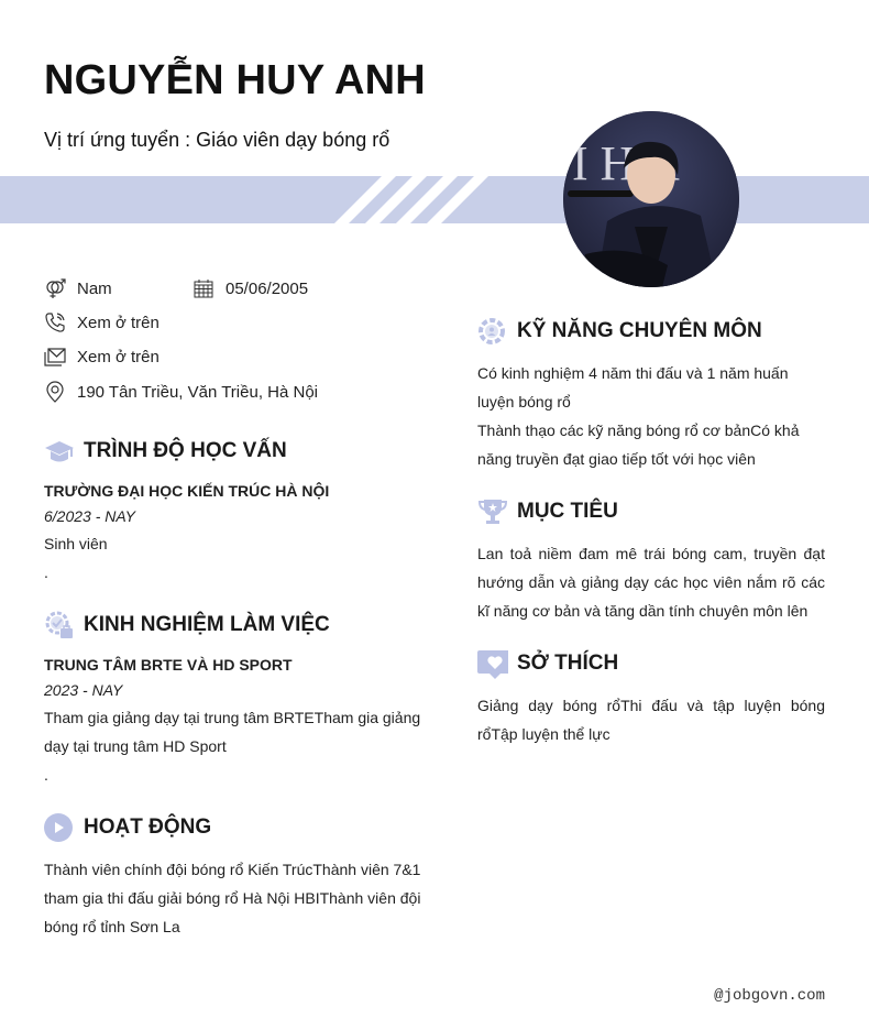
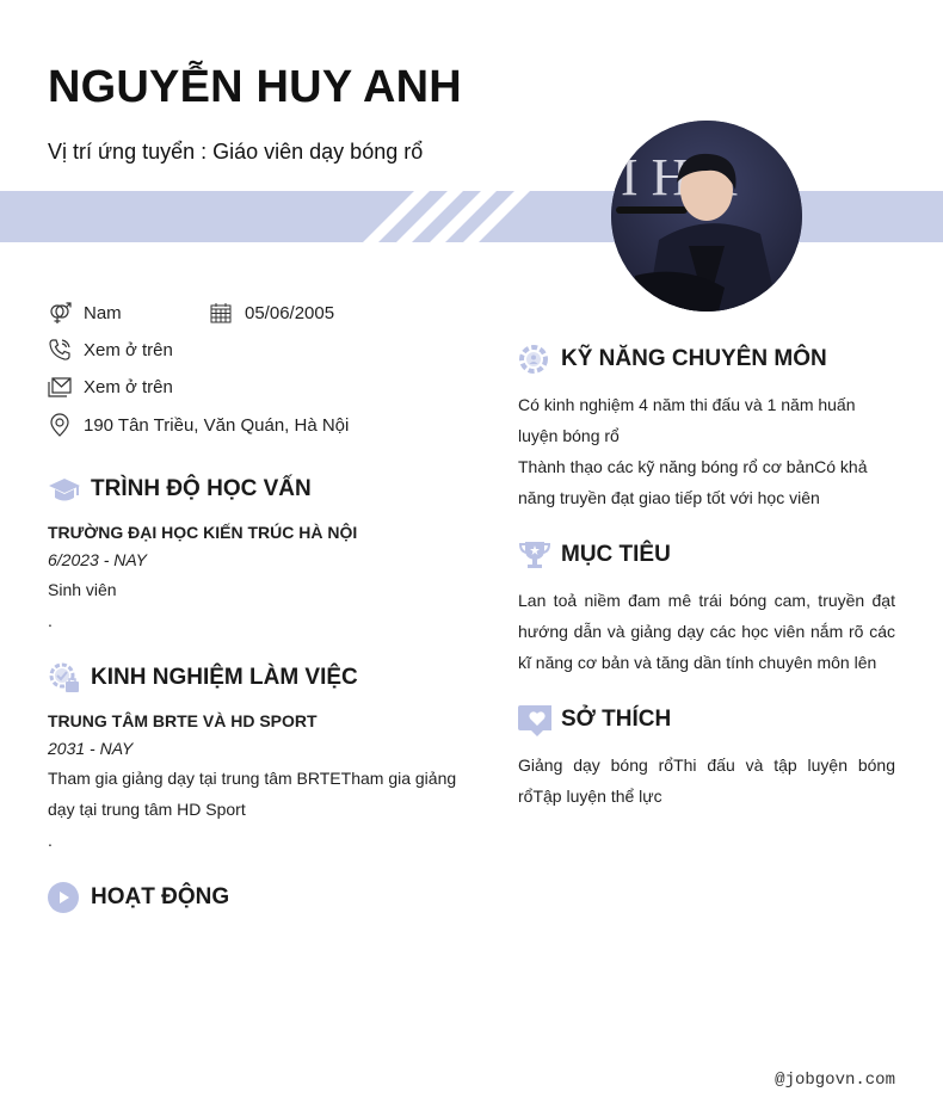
  NGUYỄN HUY ANH
  Vị trí ứng tuyển : Giáo viên dạy bóng rổ
  Nam
  05/06/2005
  Xem ở trên
  Xem ở trên
- 190 Tân Triều, Văn Triều, Hà Nội
+ 190 Tân Triều, Văn Quán, Hà Nội
  TRÌNH ĐỘ HỌC VẤN
  TRƯỜNG ĐẠI HỌC KIẾN TRÚC HÀ NỘI
  6/2023 - NAY
  Sinh viên
  .
  KINH NGHIỆM LÀM VIỆC
  TRUNG TÂM BRTE VÀ HD SPORT
- 2023 - NAY
+ 2031 - NAY
  Tham gia giảng dạy tại trung tâm BRTETham gia giảng dạy tại trung tâm HD Sport
  .
  HOẠT ĐỘNG
- Thành viên chính đội bóng rổ Kiến TrúcThành viên 7&1 tham gia thi đấu giải bóng rổ Hà Nội HBIThành viên đội bóng rổ tỉnh Sơn La
  KỸ NĂNG CHUYÊN MÔN
  Có kinh nghiệm 4 năm thi đấu và 1 năm huấn luyện bóng rổ
  Thành thạo các kỹ năng bóng rổ cơ bảnCó khả năng truyền đạt giao tiếp tốt với học viên
  MỤC TIÊU
  Lan toả niềm đam mê trái bóng cam, truyền đạt hướng dẫn và giảng dạy các học viên nắm rõ các kĩ năng cơ bản và tăng dần tính chuyên môn lên
  SỞ THÍCH
  Giảng dạy bóng rổThi đấu và tập luyện bóng rổTập luyện thể lực
  @jobgovn.com
